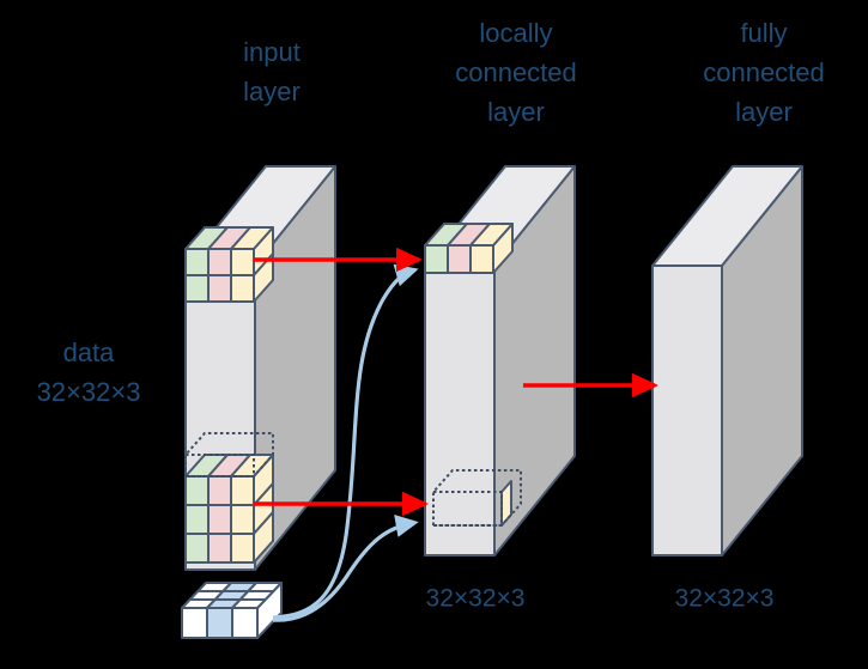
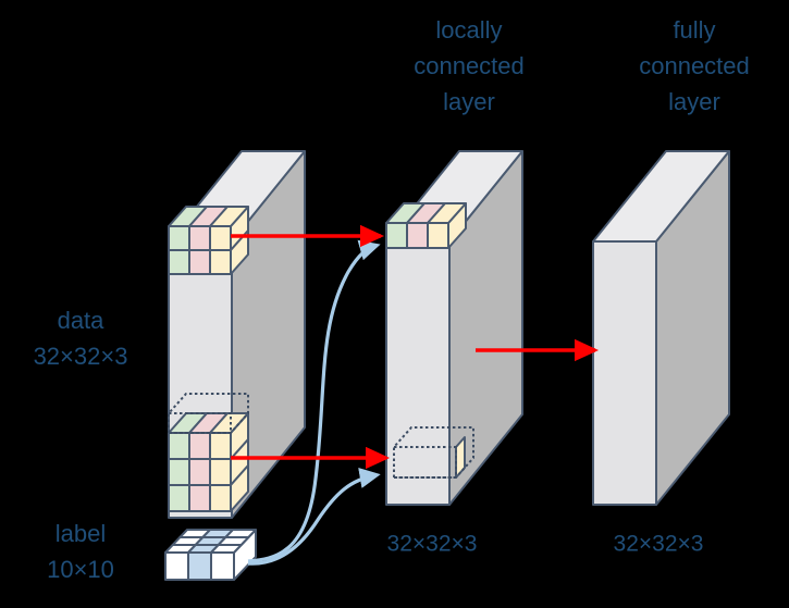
- input layer
  locally connected layer
  fully connected layer
  data 32×32×3
+ label 10×10
  32×32×3
  32×32×3
